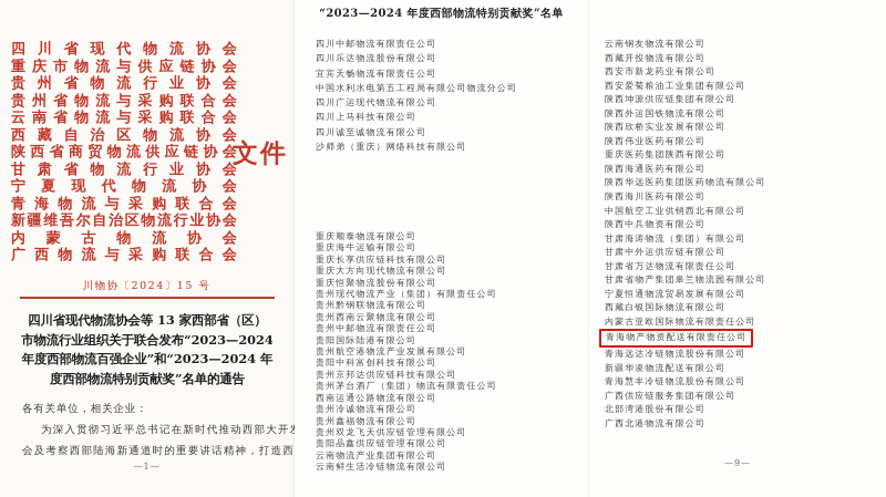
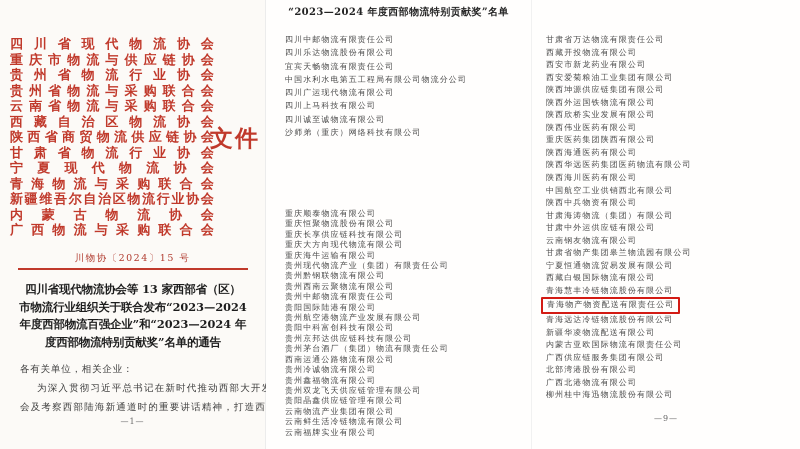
  四川省现代物流协会
  重庆市物流与供应链协会
  贵州省物流行业协会
  贵州省物流与采购联合会
  云南省物流与采购联合会
  西藏自治区物流协会
  陕西省商贸物流供应链协会
  甘肃省物流行业协会
  宁夏现代物流协会
  青海物流与采购联合会
  新疆维吾尔自治区物流行业协会
  内蒙古物流协会
  广西物流与采购联合会
  文件
  川物协〔2024〕15 号
  四川省现代物流协会等 13 家西部省（区）
  市物流行业组织关于联合发布“2023—2024
  年度西部物流百强企业”和“2023—2024 年
  度西部物流特别贡献奖”名单的通告
  各有关单位，相关企业：
  为深入贯彻习近平总书记在新时代推动西部大开
  会及考察西部陆海新通道时的重要讲话精神，打造西
  —1—
  “2023—2024 年度西部物流特别贡献奖”名单
  四川中邮物流有限责任公司
  四川乐达物流股份有限公司
  宜宾天畅物流有限责任公司
  中国水利水电第五工程局有限公司物流分公司
  四川广运现代物流有限公司
  四川上马科技有限公司
  四川诚至诚物流有限公司
  沙师弟（重庆）网络科技有限公司
  重庆顺泰物流有限公司
- 重庆海牛运输有限公司
+ 重庆恒聚物流股份有限公司
  重庆长享供应链科技有限公司
  重庆大方向现代物流有限公司
- 重庆恒聚物流股份有限公司
+ 重庆海牛运输有限公司
  贵州现代物流产业（集团）有限责任公司
  贵州黔钢联物流有限公司
  贵州西南云聚物流有限公司
  贵州中邮物流有限责任公司
  贵阳国际陆港有限公司
  贵州航空港物流产业发展有限公司
  贵阳中科富创科技有限公司
  贵州京邦达供应链科技有限公司
  贵州茅台酒厂（集团）物流有限责任公司
  西南运通公路物流有限公司
  贵州冷诚物流有限公司
  贵州鑫福物流有限公司
  贵州双龙飞天供应链管理有限公司
  贵阳晶鑫供应链管理有限公司
  云南物流产业集团有限公司
  云南鲜生活冷链物流有限公司
+ 云南福牌实业有限公司
- 云南钢友物流有限公司
+ 甘肃省万达物流有限责任公司
  西藏开投物流有限公司
  西安市新龙药业有限公司
  西安爱菊粮油工业集团有限公司
  陕西坤源供应链集团有限公司
  陕西外运国铁物流有限公司
  陕西欣桥实业发展有限公司
  陕西伟业医药有限公司
  重庆医药集团陕西有限公司
  陕西海通医药有限公司
  陕西华远医药集团医药物流有限公司
  陕西海川医药有限公司
  中国航空工业供销西北有限公司
  陕西中兵物资有限公司
  甘肃海涛物流（集团）有限公司
  甘肃中外运供应链有限公司
- 甘肃省万达物流有限责任公司
+ 云南钢友物流有限公司
  甘肃省物产集团皋兰物流园有限公司
  宁夏恒通物流贸易发展有限公司
  西藏白银国际物流有限公司
- 内蒙古亚欧国际物流有限责任公司
+ 青海慧丰冷链物流股份有限公司
  青海物产物资配送有限责任公司
  青海远达冷链物流股份有限公司
  新疆华凌物流配送有限公司
- 青海慧丰冷链物流股份有限公司
+ 内蒙古亚欧国际物流有限责任公司
  广西供应链服务集团有限公司
  北部湾港股份有限公司
  广西北港物流有限公司
+ 柳州桂中海迅物流股份有限公司
  —9—
